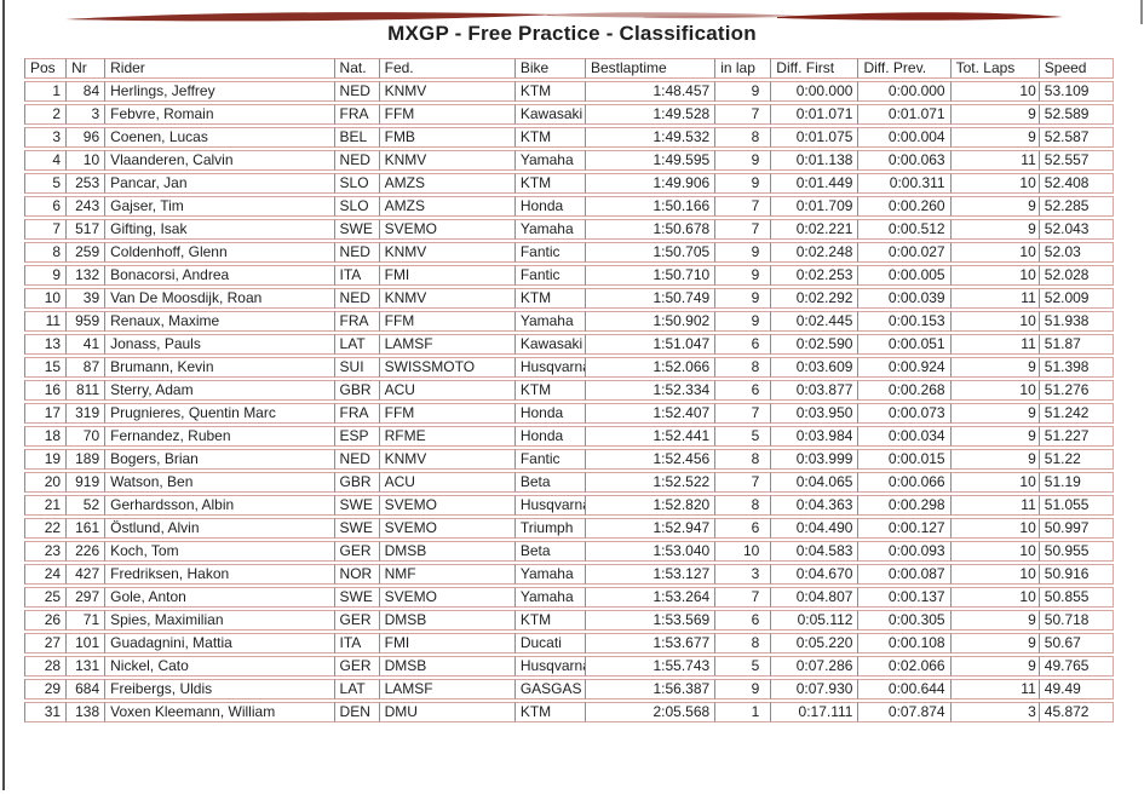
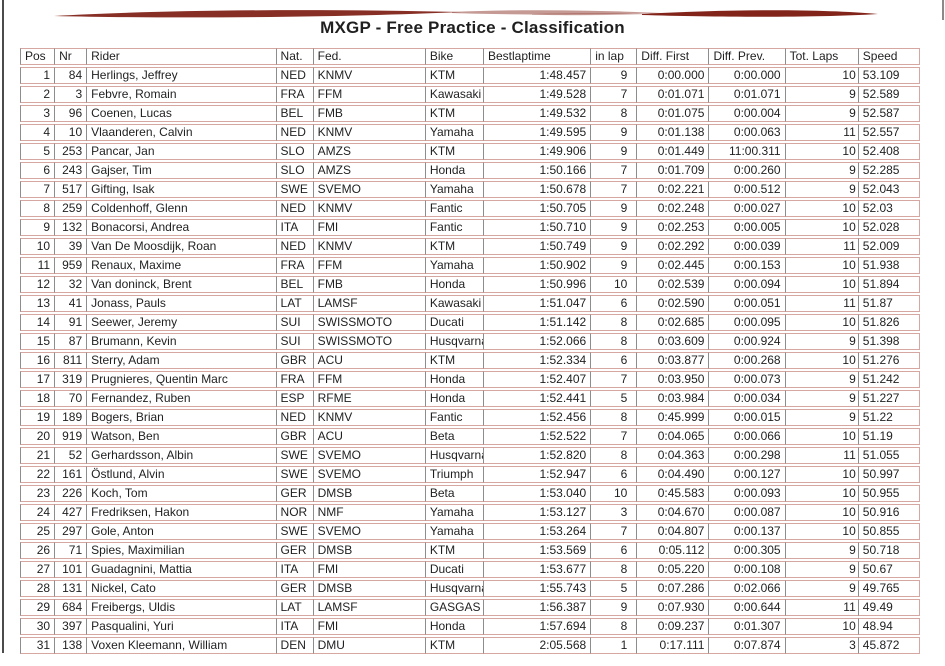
  MXGP - Free Practice - Classification
  Pos	Nr	Rider	Nat.	Fed.	Bike	Bestlaptime	in lap	Diff. First	Diff. Prev.	Tot. Laps	Speed
  1	84	Herlings, Jeffrey	NED	KNMV	KTM	1:48.457	9	0:00.000	0:00.000	10	53.109
  2	3	Febvre, Romain	FRA	FFM	Kawasaki	1:49.528	7	0:01.071	0:01.071	9	52.589
  3	96	Coenen, Lucas	BEL	FMB	KTM	1:49.532	8	0:01.075	0:00.004	9	52.587
  4	10	Vlaanderen, Calvin	NED	KNMV	Yamaha	1:49.595	9	0:01.138	0:00.063	11	52.557
- 5	253	Pancar, Jan	SLO	AMZS	KTM	1:49.906	9	0:01.449	0:00.311	10	52.408
+ 5	253	Pancar, Jan	SLO	AMZS	KTM	1:49.906	9	0:01.449	11:00.311	10	52.408
  6	243	Gajser, Tim	SLO	AMZS	Honda	1:50.166	7	0:01.709	0:00.260	9	52.285
  7	517	Gifting, Isak	SWE	SVEMO	Yamaha	1:50.678	7	0:02.221	0:00.512	9	52.043
  8	259	Coldenhoff, Glenn	NED	KNMV	Fantic	1:50.705	9	0:02.248	0:00.027	10	52.03
  9	132	Bonacorsi, Andrea	ITA	FMI	Fantic	1:50.710	9	0:02.253	0:00.005	10	52.028
  10	39	Van De Moosdijk, Roan	NED	KNMV	KTM	1:50.749	9	0:02.292	0:00.039	11	52.009
  11	959	Renaux, Maxime	FRA	FFM	Yamaha	1:50.902	9	0:02.445	0:00.153	10	51.938
+ 12	32	Van doninck, Brent	BEL	FMB	Honda	1:50.996	10	0:02.539	0:00.094	10	51.894
  13	41	Jonass, Pauls	LAT	LAMSF	Kawasaki	1:51.047	6	0:02.590	0:00.051	11	51.87
+ 14	91	Seewer, Jeremy	SUI	SWISSMOTO	Ducati	1:51.142	8	0:02.685	0:00.095	10	51.826
  15	87	Brumann, Kevin	SUI	SWISSMOTO	Husqvarn	1:52.066	8	0:03.609	0:00.924	9	51.398
  16	811	Sterry, Adam	GBR	ACU	KTM	1:52.334	6	0:03.877	0:00.268	10	51.276
  17	319	Prugnieres, Quentin Marc	FRA	FFM	Honda	1:52.407	7	0:03.950	0:00.073	9	51.242
  18	70	Fernandez, Ruben	ESP	RFME	Honda	1:52.441	5	0:03.984	0:00.034	9	51.227
- 19	189	Bogers, Brian	NED	KNMV	Fantic	1:52.456	8	0:03.999	0:00.015	9	51.22
+ 19	189	Bogers, Brian	NED	KNMV	Fantic	1:52.456	8	0:45.999	0:00.015	9	51.22
  20	919	Watson, Ben	GBR	ACU	Beta	1:52.522	7	0:04.065	0:00.066	10	51.19
  21	52	Gerhardsson, Albin	SWE	SVEMO	Husqvarn	1:52.820	8	0:04.363	0:00.298	11	51.055
  22	161	Östlund, Alvin	SWE	SVEMO	Triumph	1:52.947	6	0:04.490	0:00.127	10	50.997
- 23	226	Koch, Tom	GER	DMSB	Beta	1:53.040	10	0:04.583	0:00.093	10	50.955
+ 23	226	Koch, Tom	GER	DMSB	Beta	1:53.040	10	0:45.583	0:00.093	10	50.955
  24	427	Fredriksen, Hakon	NOR	NMF	Yamaha	1:53.127	3	0:04.670	0:00.087	10	50.916
  25	297	Gole, Anton	SWE	SVEMO	Yamaha	1:53.264	7	0:04.807	0:00.137	10	50.855
  26	71	Spies, Maximilian	GER	DMSB	KTM	1:53.569	6	0:05.112	0:00.305	9	50.718
  27	101	Guadagnini, Mattia	ITA	FMI	Ducati	1:53.677	8	0:05.220	0:00.108	9	50.67
  28	131	Nickel, Cato	GER	DMSB	Husqvarn	1:55.743	5	0:07.286	0:02.066	9	49.765
  29	684	Freibergs, Uldis	LAT	LAMSF	GASGAS	1:56.387	9	0:07.930	0:00.644	11	49.49
+ 30	397	Pasqualini, Yuri	ITA	FMI	Honda	1:57.694	8	0:09.237	0:01.307	10	48.94
  31	138	Voxen Kleemann, William	DEN	DMU	KTM	2:05.568	1	0:17.111	0:07.874	3	45.872
